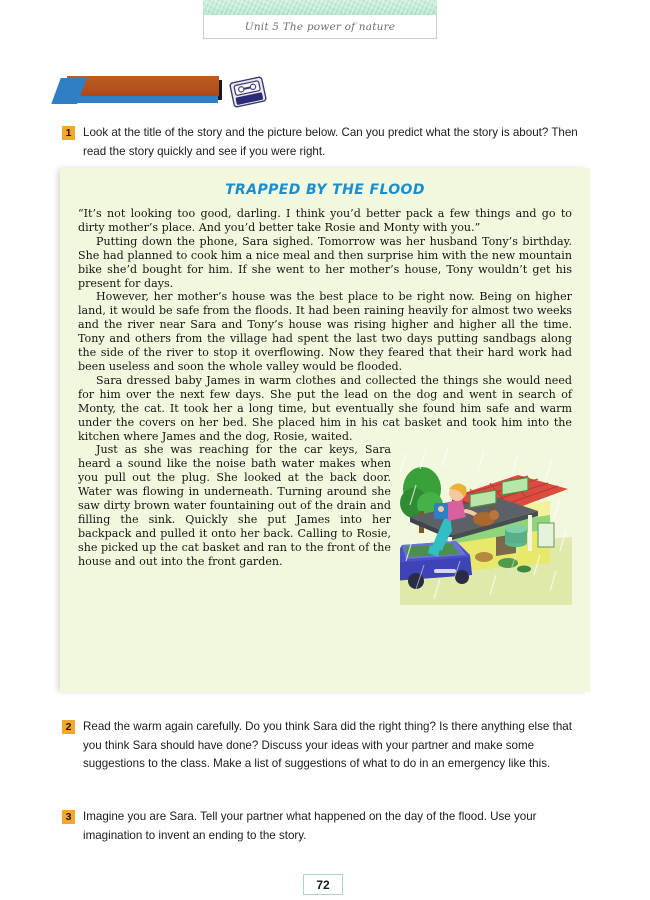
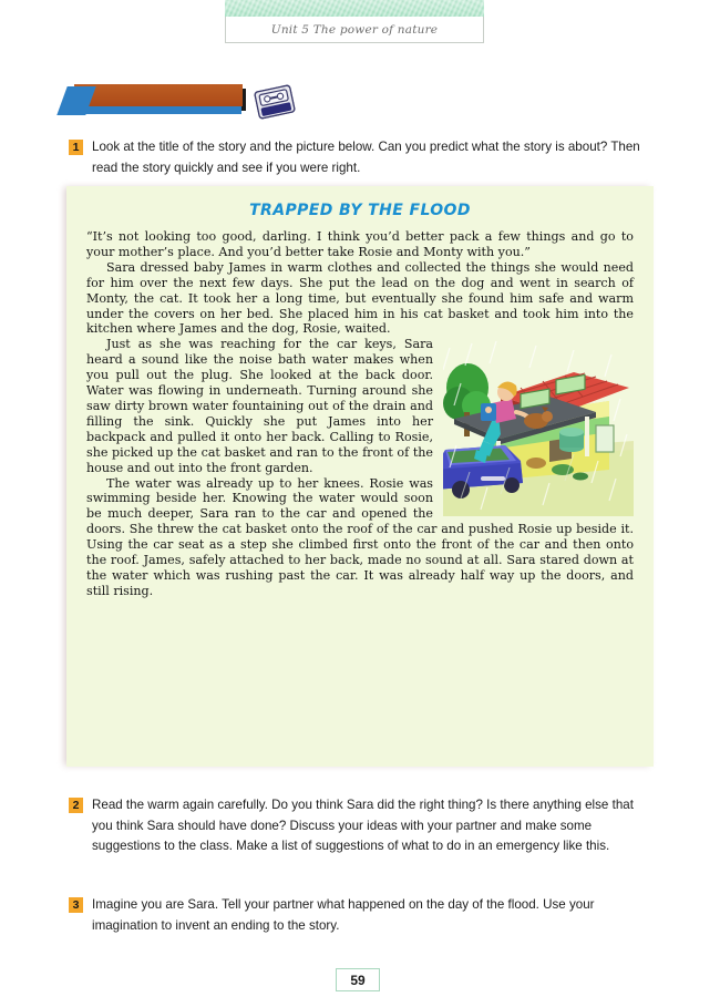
  Unit 5 The power of nature
  1
  Look at the title of the story and the picture below. Can you predict what the story is about? Then read the story quickly and see if you were right.
  TRAPPED BY THE FLOOD
- “It’s not looking too good, darling. I think you’d better pack a few things and go to dirty mother’s place. And you’d better take Rosie and Monty with you.”
+ “It’s not looking too good, darling. I think you’d better pack a few things and go to your mother’s place. And you’d better take Rosie and Monty with you.”
- Putting down the phone, Sara sighed. Tomorrow was her husband Tony’s birthday. She had planned to cook him a nice meal and then surprise him with the new mountain bike she’d bought for him. If she went to her mother’s house, Tony wouldn’t get his present for days.
- However, her mother’s house was the best place to be right now. Being on higher land, it would be safe from the floods. It had been raining heavily for almost two weeks and the river near Sara and Tony’s house was rising higher and higher all the time. Tony and others from the village had spent the last two days putting sandbags along the side of the river to stop it overflowing. Now they feared that their hard work had been useless and soon the whole valley would be flooded.
  Sara dressed baby James in warm clothes and collected the things she would need for him over the next few days. She put the lead on the dog and went in search of Monty, the cat. It took her a long time, but eventually she found him safe and warm under the covers on her bed. She placed him in his cat basket and took him into the kitchen where James and the dog, Rosie, waited.
  Just as she was reaching for the car keys, Sara heard a sound like the noise bath water makes when you pull out the plug. She looked at the back door. Water was flowing in underneath. Turning around she saw dirty brown water fountaining out of the drain and filling the sink. Quickly she put James into her backpack and pulled it onto her back. Calling to Rosie, she picked up the cat basket and ran to the front of the house and out into the front garden.
+ The water was already up to her knees. Rosie was swimming beside her. Knowing the water would soon be much deeper, Sara ran to the car and opened the doors. She threw the cat basket onto the roof of the car and pushed Rosie up beside it. Using the car seat as a step she climbed first onto the front of the car and then onto the roof. James, safely attached to her back, made no sound at all. Sara stared down at the water which was rushing past the car. It was already half way up the doors, and still rising.
  2
  Read the warm again carefully. Do you think Sara did the right thing? Is there anything else that you think Sara should have done? Discuss your ideas with your partner and make some suggestions to the class. Make a list of suggestions of what to do in an emergency like this.
  3
  Imagine you are Sara. Tell your partner what happened on the day of the flood. Use your imagination to invent an ending to the story.
- 72
+ 59
